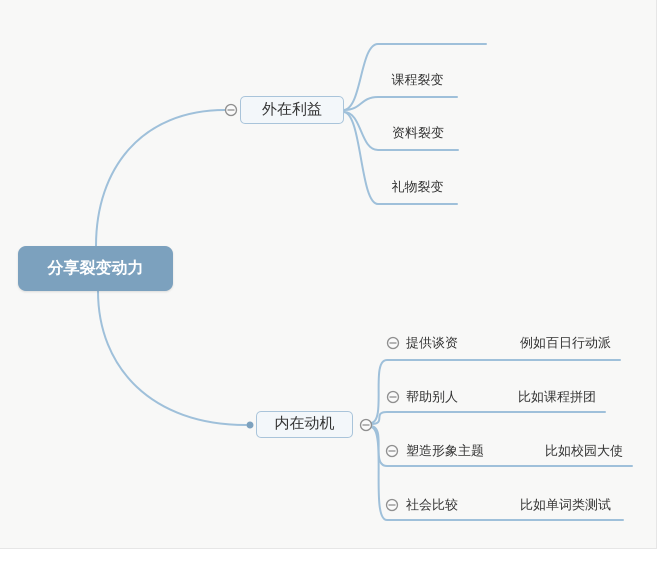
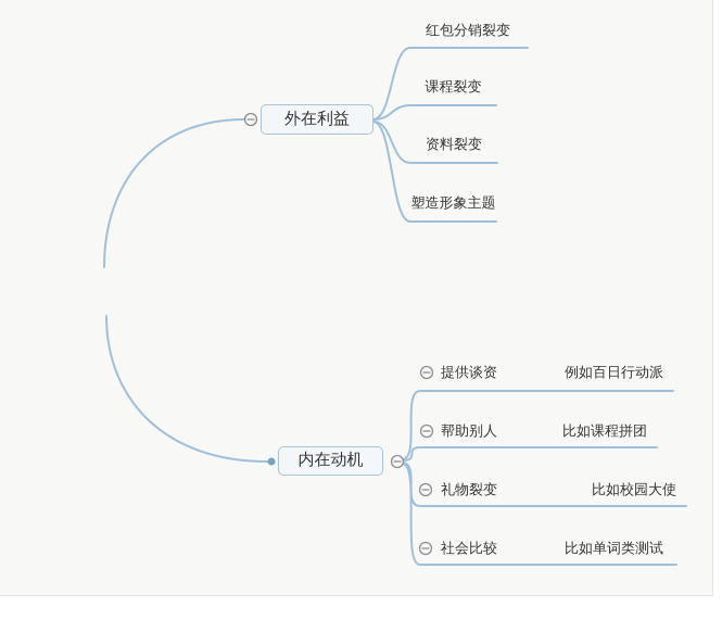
- 分享裂变动力
  外在利益
  内在动机
+ 红包分销裂变
  课程裂变
  资料裂变
- 礼物裂变
+ 塑造形象主题
  提供谈资
  例如百日行动派
  帮助别人
  比如课程拼团
- 塑造形象主题
+ 礼物裂变
  比如校园大使
  社会比较
  比如单词类测试
